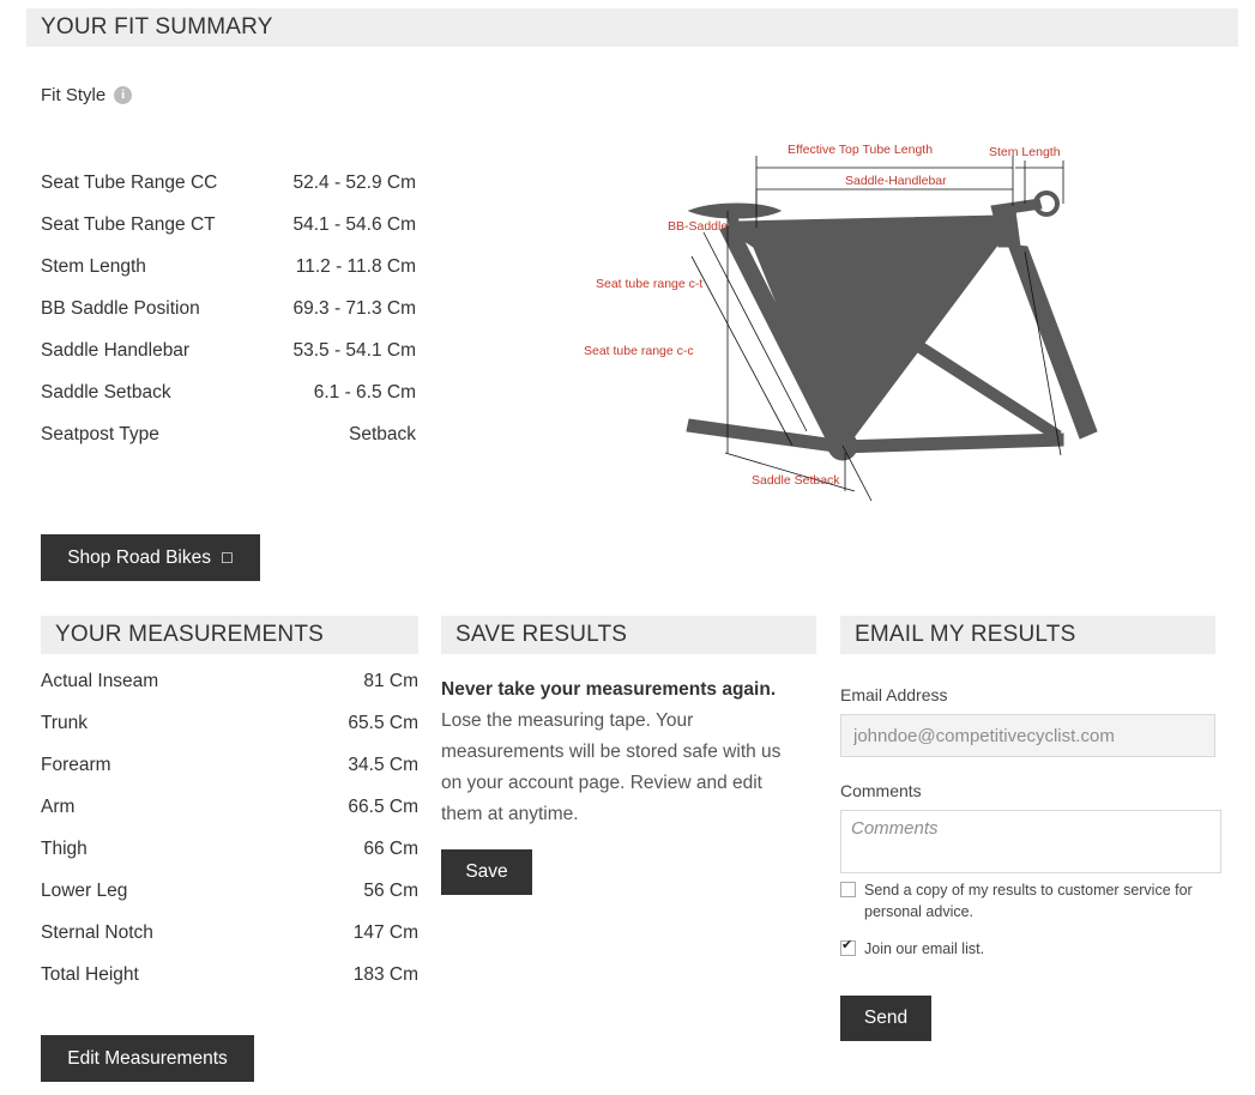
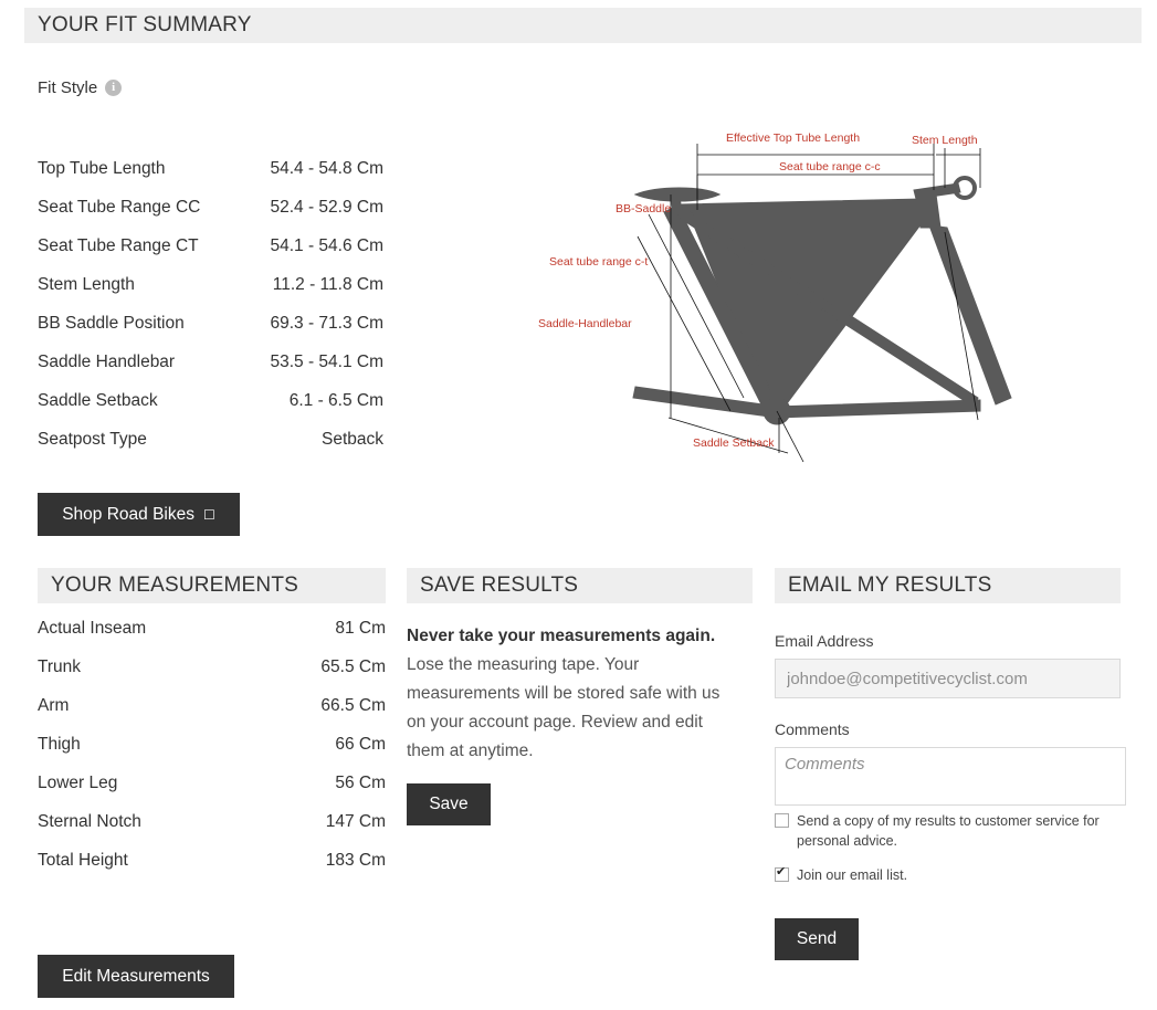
  YOUR FIT SUMMARY
  Fit Style
  i
+ Top Tube Length
+ 54.4 - 54.8 Cm
  Seat Tube Range CC
  52.4 - 52.9 Cm
  Seat Tube Range CT
  54.1 - 54.6 Cm
  Stem Length
  11.2 - 11.8 Cm
  BB Saddle Position
  69.3 - 71.3 Cm
  Saddle Handlebar
  53.5 - 54.1 Cm
  Saddle Setback
  6.1 - 6.5 Cm
  Seatpost Type
  Setback
  Shop Road Bikes
  ☐
  Effective Top Tube Length
  Stem Length
- Saddle-Handlebar
+ Seat tube range c-c
  BB-Saddle
  Seat tube range c-t
- Seat tube range c-c
+ Saddle-Handlebar
  Saddle Setback
  YOUR MEASUREMENTS
  Actual Inseam
  81 Cm
  Trunk
  65.5 Cm
- Forearm
- 34.5 Cm
  Arm
  66.5 Cm
  Thigh
  66 Cm
  Lower Leg
  56 Cm
  Sternal Notch
  147 Cm
  Total Height
  183 Cm
  Edit Measurements
  SAVE RESULTS
  Never take your measurements again. Lose the measuring tape. Your measurements will be stored safe with us on your account page. Review and edit them at anytime.
  Save
  EMAIL MY RESULTS
  Email Address
  johndoe@competitivecyclist.com
  Comments
  Comments
  Send a copy of my results to customer service for personal advice.
  Join our email list.
  Send
